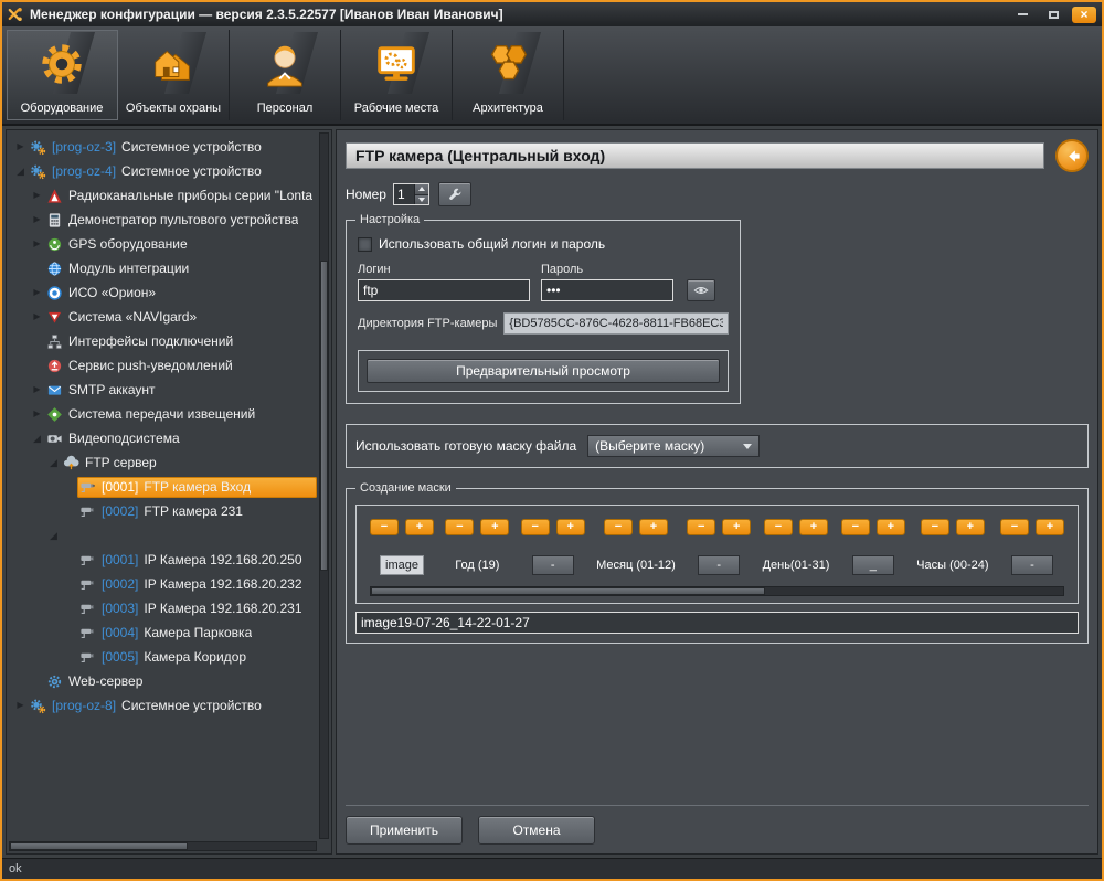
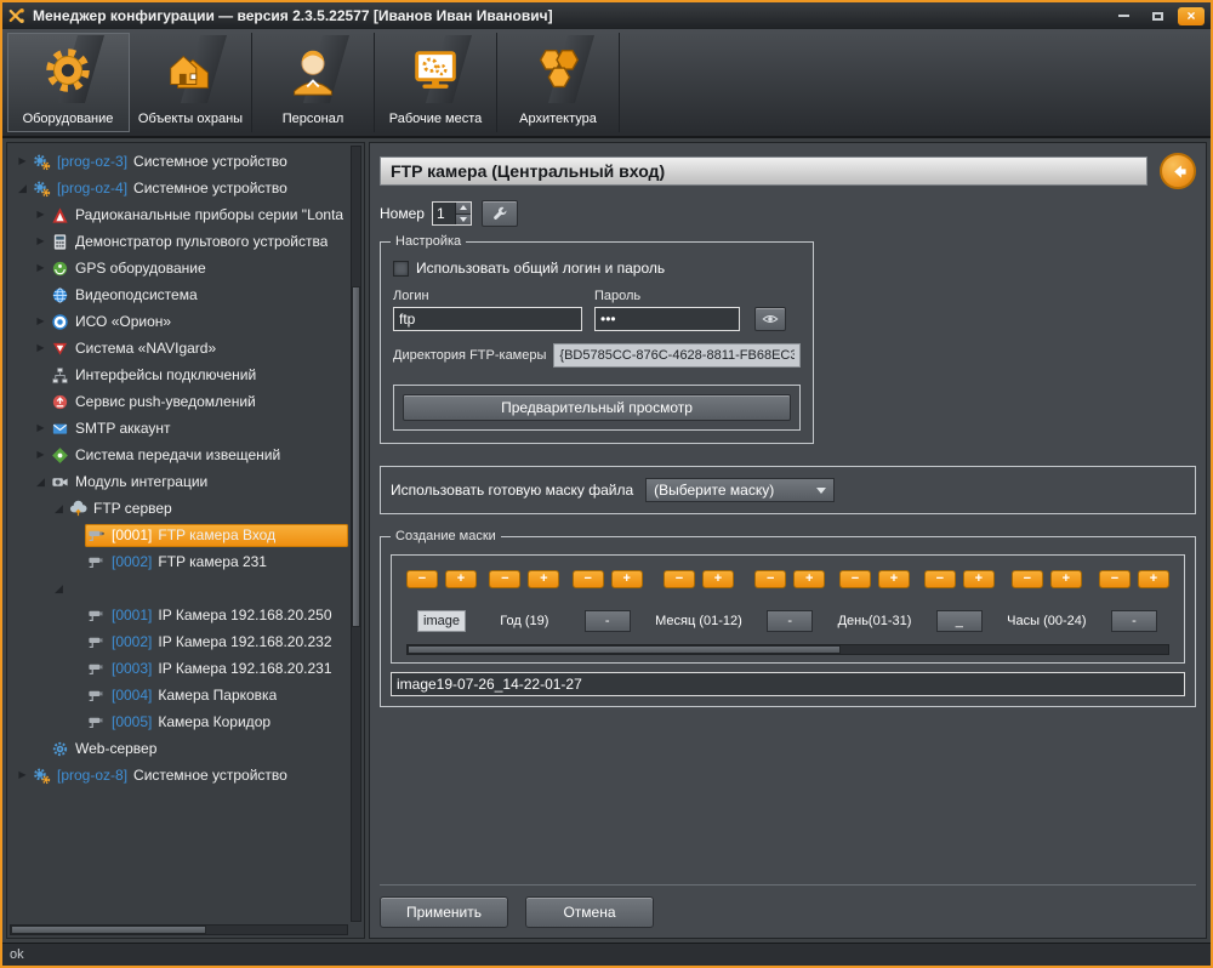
  Менеджер конфигурации — версия 2.3.5.22577 [Иванов Иван Иванович]
  ×
  Оборудование
  Объекты охраны
  Персонал
  Рабочие места
  Архитектура
  ▶
  [prog-oz-3]
  Системное устройство
  ◢
  [prog-oz-4]
  Системное устройство
  ▶
  Радиоканальные приборы серии "Lonta
  ▶
  Демонстратор пультового устройства
  ▶
  GPS оборудование
- Модуль интеграции
+ Видеоподсистема
  ▶
  ИСО «Орион»
  ▶
  Система «NAVIgard»
  Интерфейсы подключений
  Сервис push-уведомлений
  ▶
  SMTP аккаунт
  ▶
  Система передачи извещений
  ◢
- Видеоподсистема
+ Модуль интеграции
  ◢
  FTP сервер
  [0001]
  FTP камера Вход
  [0002]
  FTP камера 231
  ◢
  [0001]
  IP Камера 192.168.20.250
  [0002]
  IP Камера 192.168.20.232
  [0003]
  IP Камера 192.168.20.231
  [0004]
  Камера Парковка
  [0005]
  Камера Коридор
  Web-сервер
  ▶
  [prog-oz-8]
  Системное устройство
  FTP камера (Центральный вход)
  Номер
  1
  Настройка
  Использовать общий логин и пароль
  Логин
  ftp
  Пароль
  •••
  Директория FTP-камеры
  {BD5785CC-876C-4628-8811-FB68EC3
  Предварительный просмотр
  Использовать готовую маску файла
  (Выберите маску)
  Создание маски
  −
  +
  image
  −
  +
  Год (19)
  −
  +
  -
  −
  +
  Месяц (01-12)
  −
  +
  -
  −
  +
  День(01-31)
  −
  +
  _
  −
  +
  Часы (00-24)
  −
  +
  -
  image19-07-26_14-22-01-27
  Применить
  Отмена
  ok
